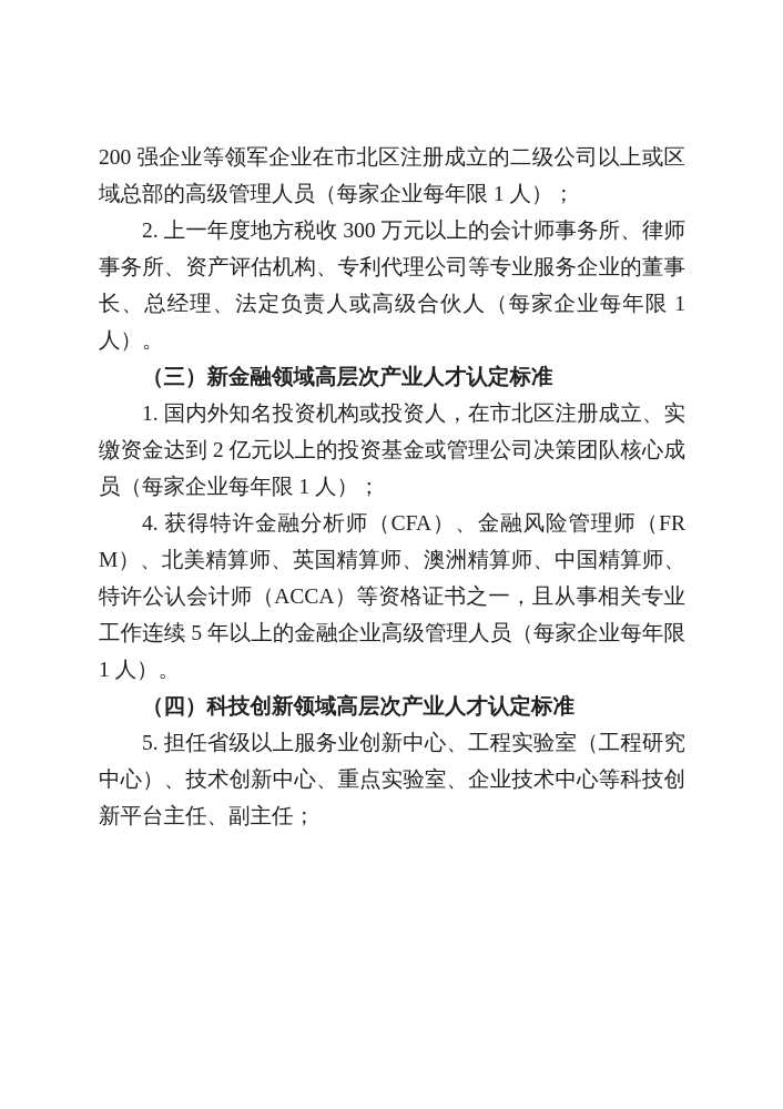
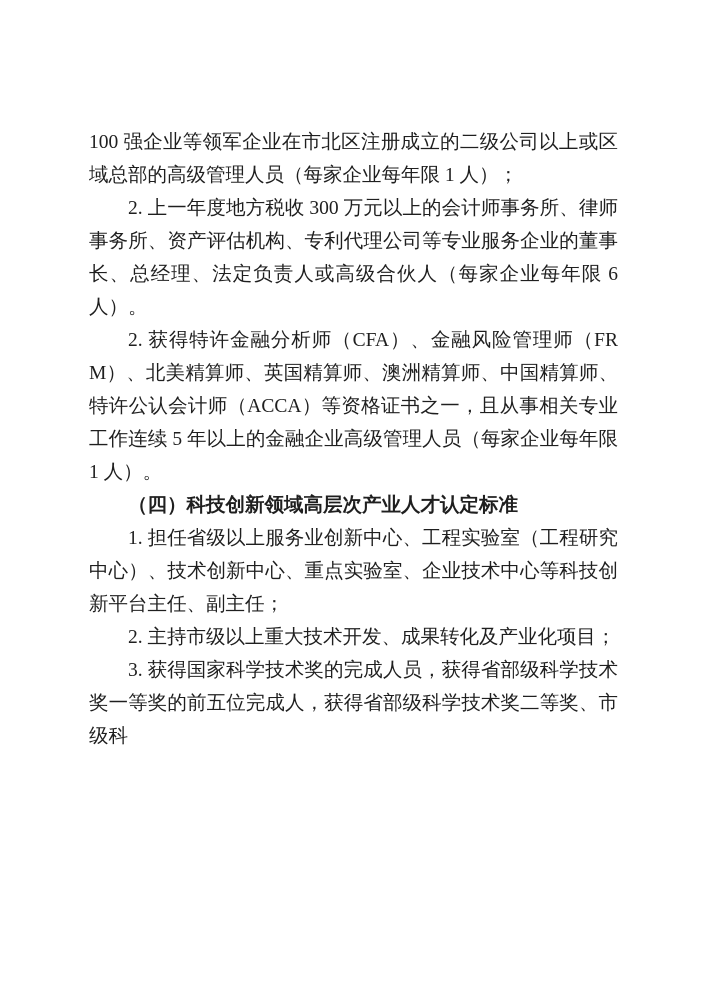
- 200 强企业等领军企业在市北区注册成立的二级公司以上或区域总部的高级管理人员（每家企业每年限 1 人）；
+ 100 强企业等领军企业在市北区注册成立的二级公司以上或区域总部的高级管理人员（每家企业每年限 1 人）；
- 2. 上一年度地方税收 300 万元以上的会计师事务所、律师事务所、资产评估机构、专利代理公司等专业服务企业的董事长、总经理、法定负责人或高级合伙人（每家企业每年限 1 人）。
+ 2. 上一年度地方税收 300 万元以上的会计师事务所、律师事务所、资产评估机构、专利代理公司等专业服务企业的董事长、总经理、法定负责人或高级合伙人（每家企业每年限 6 人）。
- （三）新金融领域高层次产业人才认定标准
- 1. 国内外知名投资机构或投资人，在市北区注册成立、实缴资金达到 2 亿元以上的投资基金或管理公司决策团队核心成员（每家企业每年限 1 人）；
- 4. 获得特许金融分析师（CFA）、金融风险管理师（FRM）、北美精算师、英国精算师、澳洲精算师、中国精算师、特许公认会计师（ACCA）等资格证书之一，且从事相关专业工作连续 5 年以上的金融企业高级管理人员（每家企业每年限 1 人）。
+ 2. 获得特许金融分析师（CFA）、金融风险管理师（FRM）、北美精算师、英国精算师、澳洲精算师、中国精算师、特许公认会计师（ACCA）等资格证书之一，且从事相关专业工作连续 5 年以上的金融企业高级管理人员（每家企业每年限 1 人）。
  （四）科技创新领域高层次产业人才认定标准
- 5. 担任省级以上服务业创新中心、工程实验室（工程研究中心）、技术创新中心、重点实验室、企业技术中心等科技创新平台主任、副主任；
+ 1. 担任省级以上服务业创新中心、工程实验室（工程研究中心）、技术创新中心、重点实验室、企业技术中心等科技创新平台主任、副主任；
+ 2. 主持市级以上重大技术开发、成果转化及产业化项目；
+ 3. 获得国家科学技术奖的完成人员，获得省部级科学技术奖一等奖的前五位完成人，获得省部级科学技术奖二等奖、市级科
